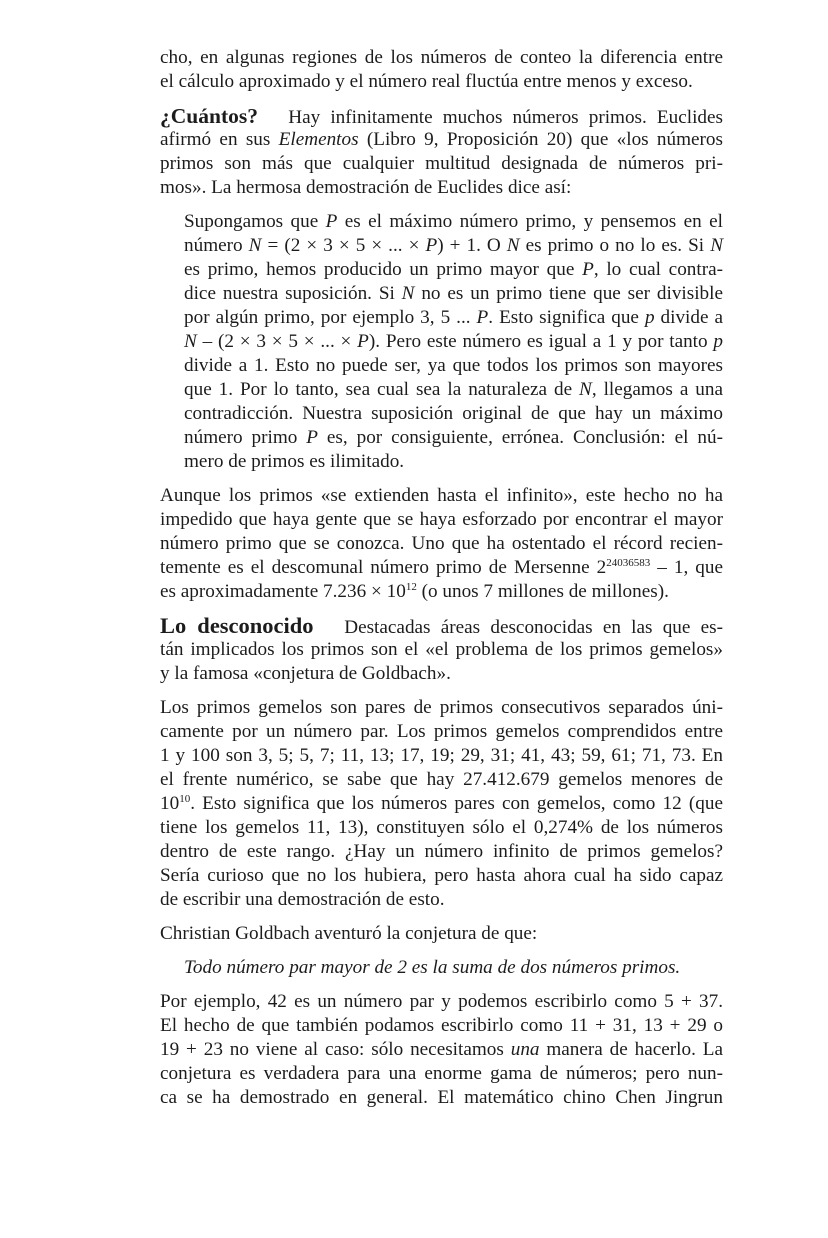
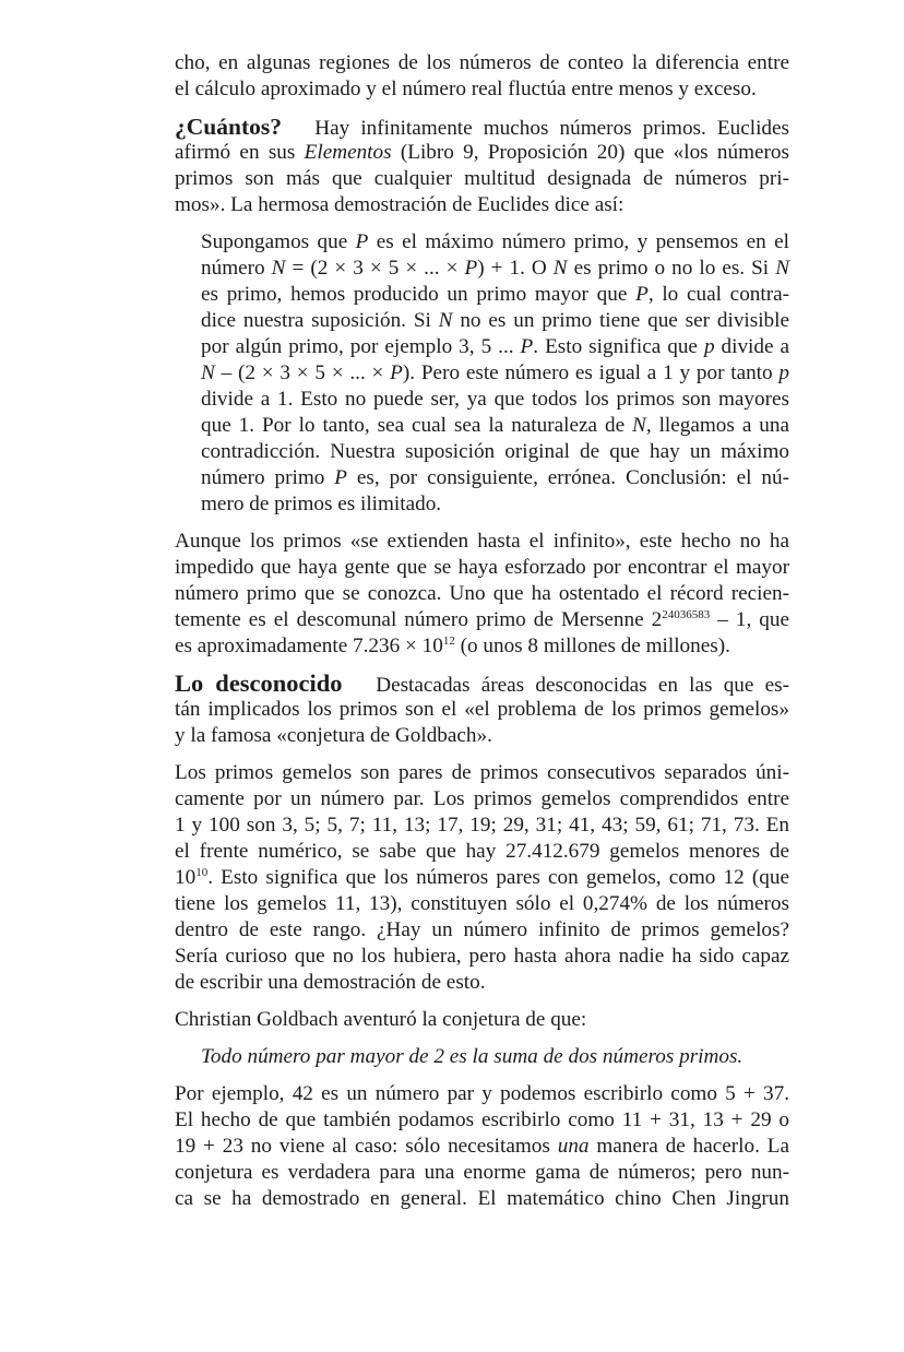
  cho, en algunas regiones de los números de conteo la diferencia entre
  el cálculo aproximado y el número real fluctúa entre menos y exceso.
  ¿Cuántos? Hay infinitamente muchos números primos. Euclides
  afirmó en sus Elementos (Libro 9, Proposición 20) que «los números
  primos son más que cualquier multitud designada de números pri-
  mos». La hermosa demostración de Euclides dice así:
  Supongamos que P es el máximo número primo, y pensemos en el
  número N = (2 × 3 × 5 × ... × P) + 1. O N es primo o no lo es. Si N
  es primo, hemos producido un primo mayor que P, lo cual contra-
  dice nuestra suposición. Si N no es un primo tiene que ser divisible
  por algún primo, por ejemplo 3, 5 ... P. Esto significa que p divide a
  N – (2 × 3 × 5 × ... × P). Pero este número es igual a 1 y por tanto p
  divide a 1. Esto no puede ser, ya que todos los primos son mayores
  que 1. Por lo tanto, sea cual sea la naturaleza de N, llegamos a una
  contradicción. Nuestra suposición original de que hay un máximo
  número primo P es, por consiguiente, errónea. Conclusión: el nú-
  mero de primos es ilimitado.
  Aunque los primos «se extienden hasta el infinito», este hecho no ha
  impedido que haya gente que se haya esforzado por encontrar el mayor
  número primo que se conozca. Uno que ha ostentado el récord recien-
  temente es el descomunal número primo de Mersenne 224036583 – 1, que
- es aproximadamente 7.236 × 1012 (o unos 7 millones de millones).
+ es aproximadamente 7.236 × 1012 (o unos 8 millones de millones).
  Lo desconocido Destacadas áreas desconocidas en las que es-
  tán implicados los primos son el «el problema de los primos gemelos»
  y la famosa «conjetura de Goldbach».
  Los primos gemelos son pares de primos consecutivos separados úni-
  camente por un número par. Los primos gemelos comprendidos entre
  1 y 100 son 3, 5; 5, 7; 11, 13; 17, 19; 29, 31; 41, 43; 59, 61; 71, 73. En
  el frente numérico, se sabe que hay 27.412.679 gemelos menores de
  1010. Esto significa que los números pares con gemelos, como 12 (que
  tiene los gemelos 11, 13), constituyen sólo el 0,274% de los números
  dentro de este rango. ¿Hay un número infinito de primos gemelos?
- Sería curioso que no los hubiera, pero hasta ahora cual ha sido capaz
+ Sería curioso que no los hubiera, pero hasta ahora nadie ha sido capaz
  de escribir una demostración de esto.
  Christian Goldbach aventuró la conjetura de que:
  Todo número par mayor de 2 es la suma de dos números primos.
  Por ejemplo, 42 es un número par y podemos escribirlo como 5 + 37.
  El hecho de que también podamos escribirlo como 11 + 31, 13 + 29 o
  19 + 23 no viene al caso: sólo necesitamos una manera de hacerlo. La
  conjetura es verdadera para una enorme gama de números; pero nun-
  ca se ha demostrado en general. El matemático chino Chen Jingrun
